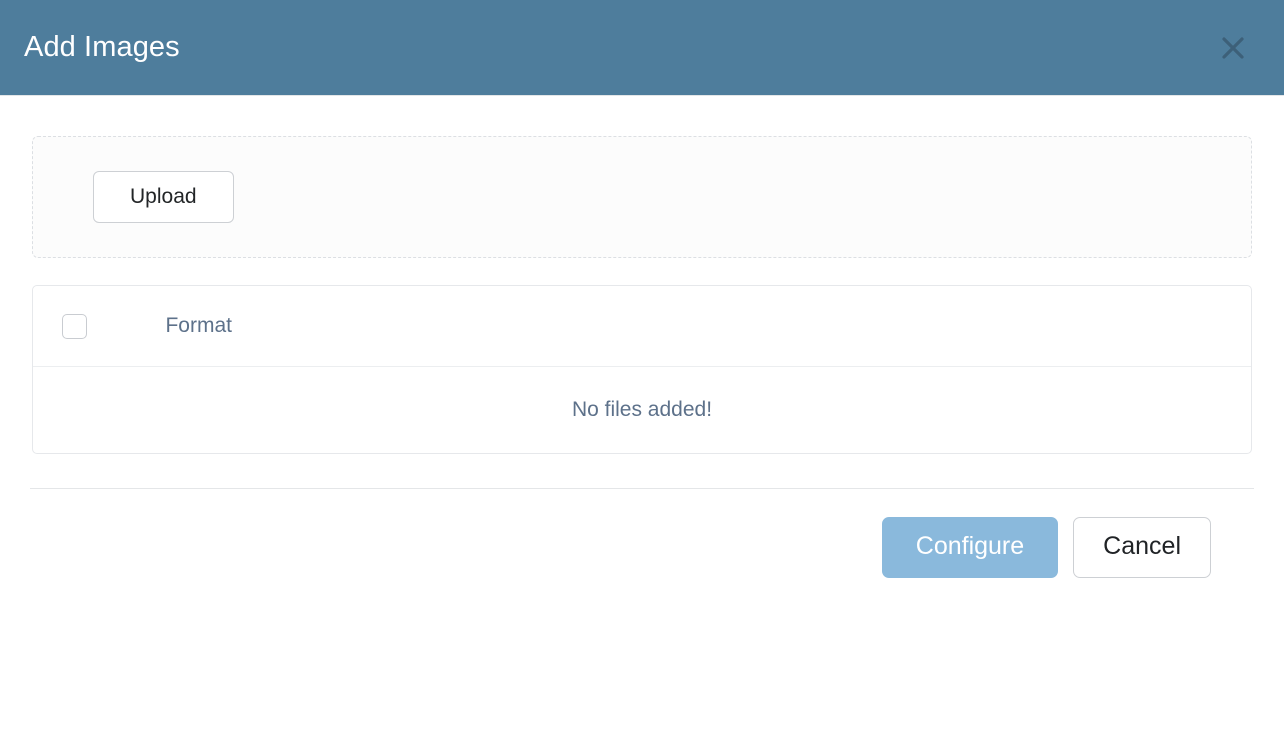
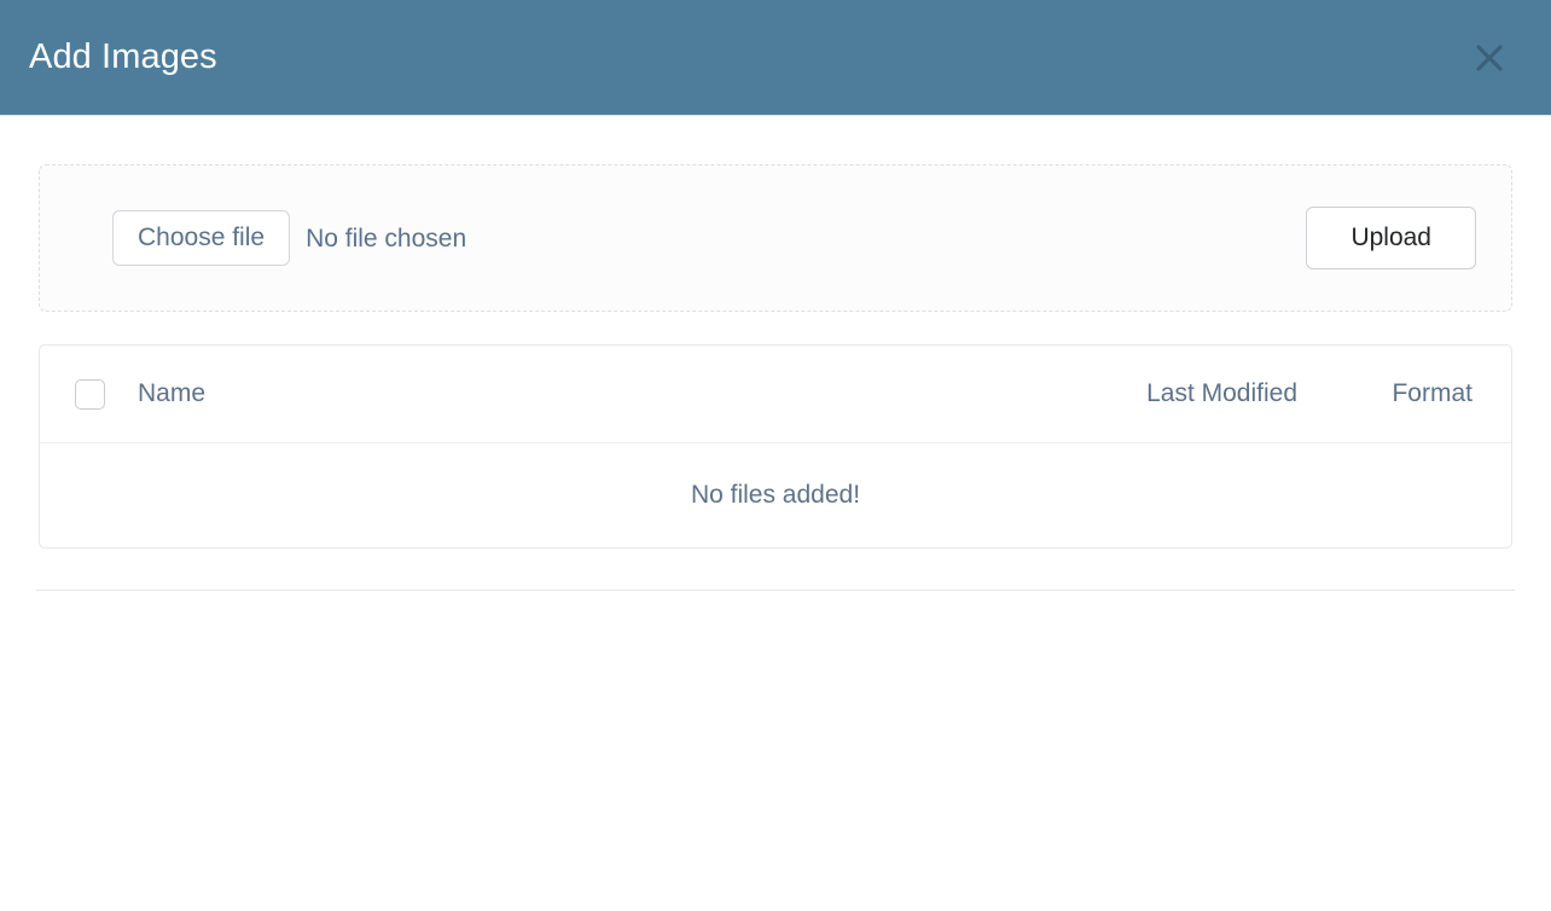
  Add Images
+ Choose file
+ No file chosen
  Upload
+ Name
+ Last Modified
  Format
  No files added!
- Configure
- Cancel
